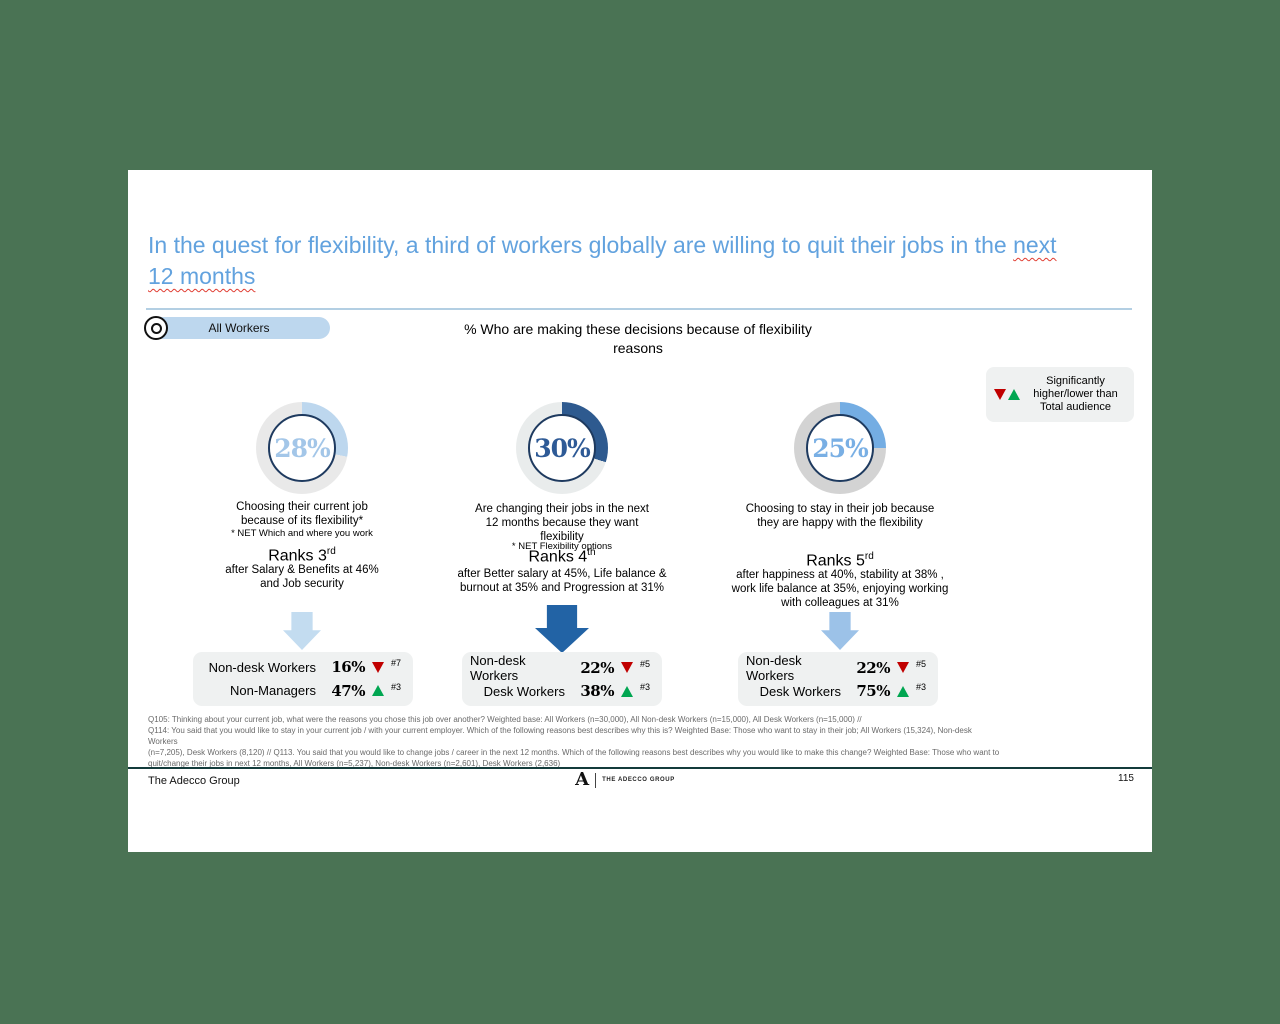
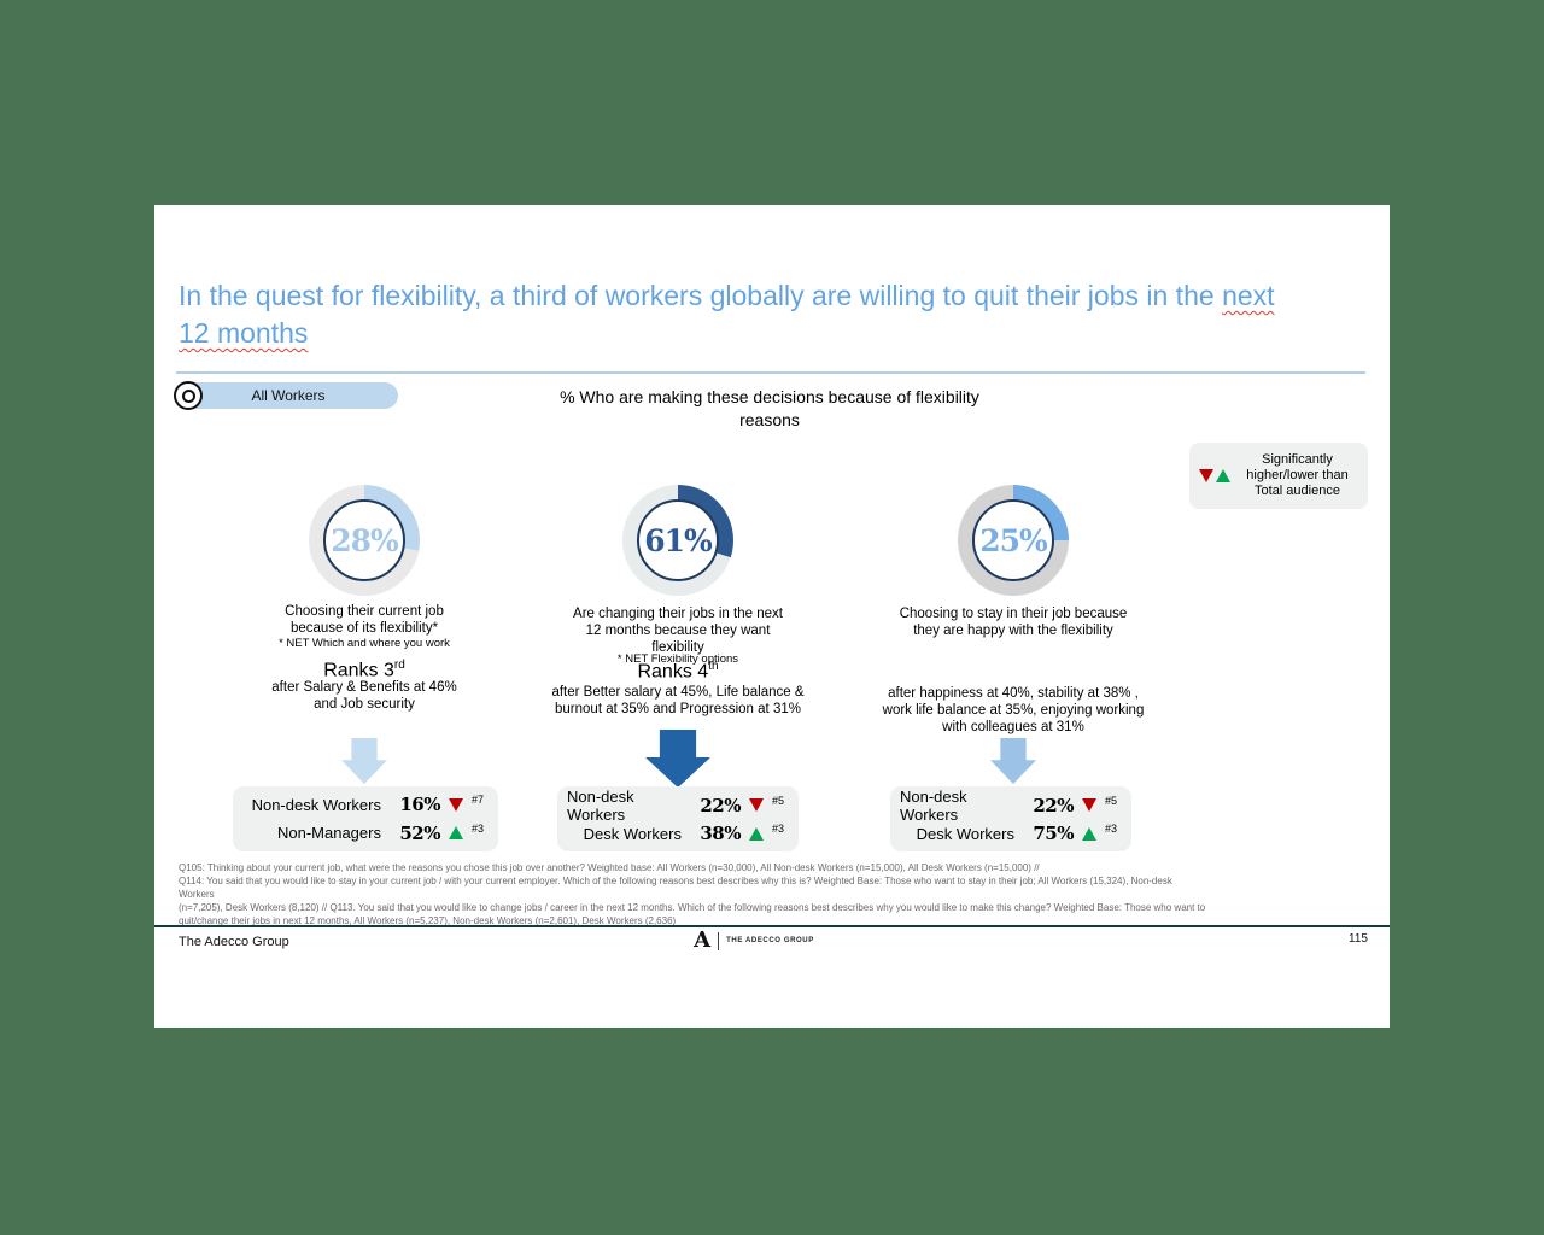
  In the quest for flexibility, a third of workers globally are willing to quit their jobs in the next
  12 months
  All Workers
  % Who are making these decisions because of flexibility
  reasons
  Significantly
  higher/lower than
  Total audience
  28%
  Choosing their current job
  because of its flexibility*
  * NET Which and where you work
  Ranks 3rd
  after Salary & Benefits at 46%
  and Job security
  Non-desk Workers
  16%
  #7
  Non-Managers
- 47%
+ 52%
  #3
- 30%
+ 61%
  Are changing their jobs in the next
  12 months because they want
  flexibility
  * NET Flexibility options
  Ranks 4th
  after Better salary at 45%, Life balance &
  burnout at 35% and Progression at 31%
  Non-desk Workers
  22%
  #5
  Desk Workers
  38%
  #3
  25%
  Choosing to stay in their job because
  they are happy with the flexibility
- Ranks 5rd
  after happiness at 40%, stability at 38% ,
  work life balance at 35%, enjoying working
  with colleagues at 31%
  Non-desk Workers
  22%
  #5
  Desk Workers
  75%
  #3
  Q105: Thinking about your current job, what were the reasons you chose this job over another? Weighted base: All Workers (n=30,000), All Non-desk Workers (n=15,000), All Desk Workers (n=15,000) //
  Q114: You said that you would like to stay in your current job / with your current employer. Which of the following reasons best describes why this is? Weighted Base: Those who want to stay in their job; All Workers (15,324), Non-desk Workers
  (n=7,205), Desk Workers (8,120) // Q113. You said that you would like to change jobs / career in the next 12 months. Which of the following reasons best describes why you would like to make this change? Weighted Base: Those who want to
  quit/change their jobs in next 12 months, All Workers (n=5,237), Non-desk Workers (n=2,601), Desk Workers (2,636)
  The Adecco Group
  A
  115
